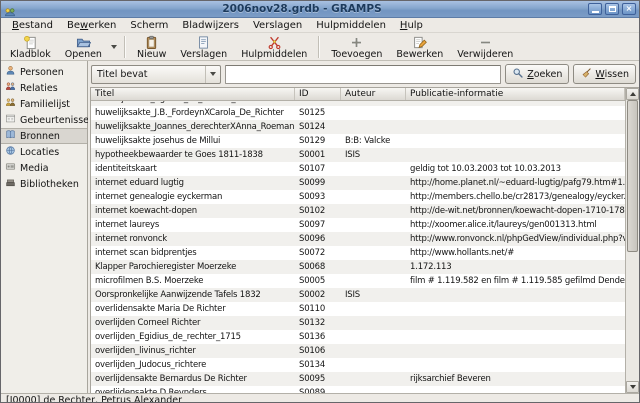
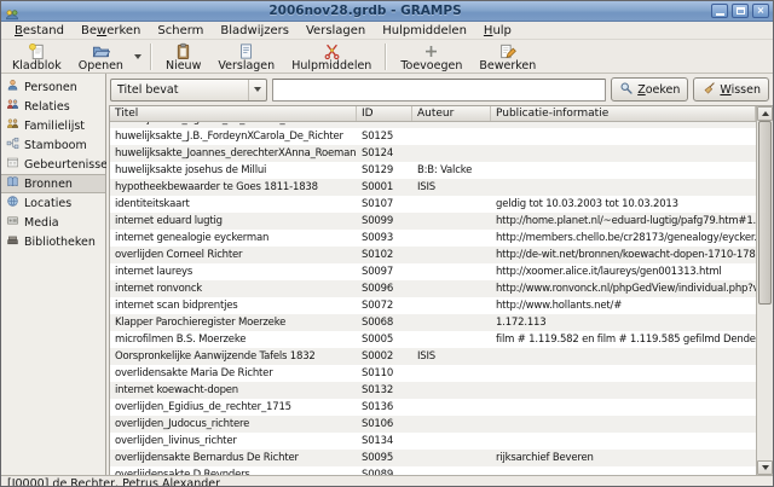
  2006nov28.grdb - GRAMPS
  ×
  Bestand
  Bewerken
  Scherm
  Bladwijzers
  Verslagen
  Hulpmiddelen
  Hulp
  Kladblok
  Openen
  Nieuw
  Verslagen
  Hulpmiddelen
  Toevoegen
  Bewerken
- Verwijderen
  Personen
  Relaties
  Familielijst
+ Stamboom
  Gebeurtenisse
  Bronnen
  Locaties
  Media
  Bibliotheken
  Titel bevat
  Zoeken
  Wissen
  Titel
  ID
  Auteur
  Publicatie-informatie
  huwelijksakte_J.B._FordeynXCarola_De_Richter
  S0125
  huwelijksakte_Joannes_derechterXAnna_Roeman
  S0124
  huwelijksakte josehus de Millui
  S0129
  B:B: Valcke
  hypotheekbewaarder te Goes 1811-1838
  S0001
  ISIS
  identiteitskaart
  S0107
  geldig tot 10.03.2003 tot 10.03.2013
  internet eduard lugtig
  S0099
  http://home.planet.nl/~eduard-lugtig/pafg79.htm#1.
  internet genealogie eyckerman
  S0093
  http://members.chello.be/cr28173/genealogy/eycker
- internet koewacht-dopen
+ overlijden Corneel Richter
  S0102
  http://de-wit.net/bronnen/koewacht-dopen-1710-178
  internet laureys
  S0097
  http://xoomer.alice.it/laureys/gen001313.html
  internet ronvonck
  S0096
  http://www.ronvonck.nl/phpGedView/individual.php?
  internet scan bidprentjes
  S0072
  http://www.hollants.net/#
  Klapper Parochieregister Moerzeke
  S0068
  1.172.113
  microfilmen B.S. Moerzeke
  S0005
  film # 1.119.582 en film # 1.119.585 gefilmd Dende
  Oorspronkelijke Aanwijzende Tafels 1832
  S0002
  ISIS
  overlidensakte Maria De Richter
  S0110
- overlijden Corneel Richter
+ internet koewacht-dopen
  S0132
  overlijden_Egidius_de_rechter_1715
  S0136
- overlijden_livinus_richter
+ overlijden_Judocus_richtere
  S0106
- overlijden_Judocus_richtere
+ overlijden_livinus_richter
  S0134
  overlijdensakte Bernardus De Richter
  S0095
  rijksarchief Beveren
  [I0000] de Rechter, Petrus Alexander
